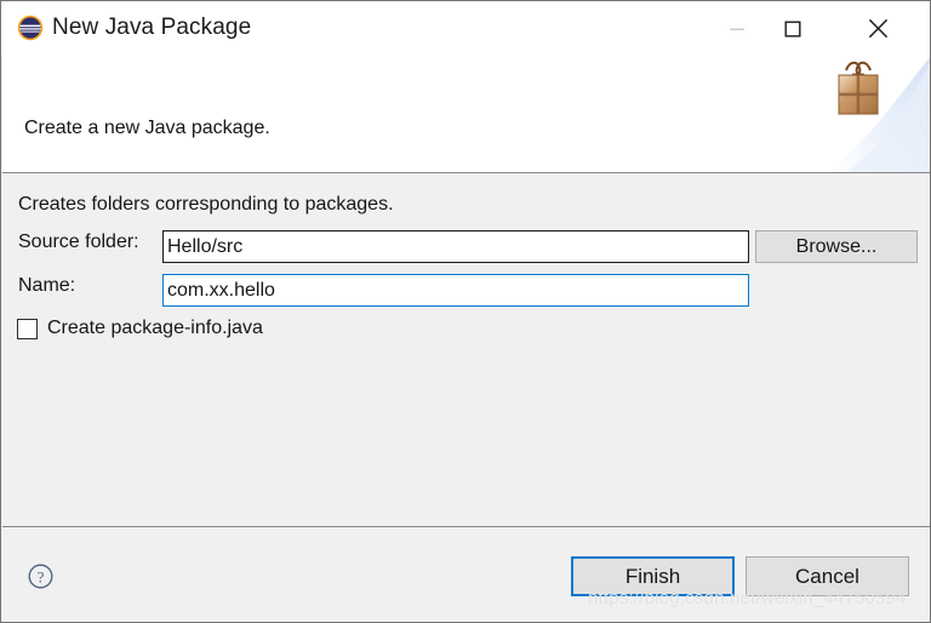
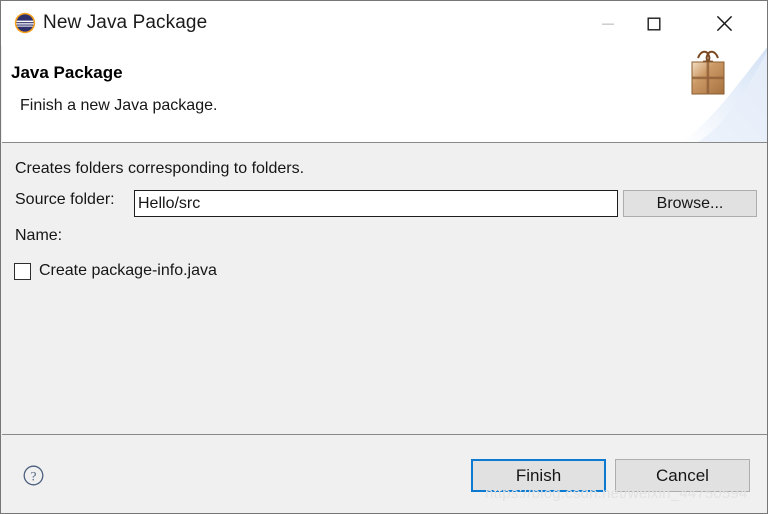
  New Java Package
+ Java Package
- Create a new Java package.
+ Finish a new Java package.
- Creates folders corresponding to packages.
+ Creates folders corresponding to folders.
  Source folder:
  Hello/src
  Browse...
  Name:
- com.xx.hello
  Create package-info.java
  ?
  Finish
  Cancel
  https://blog.csdn.net/weixin_44750594
